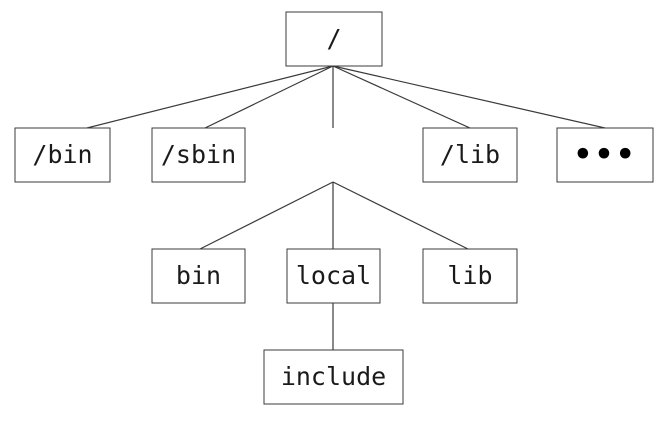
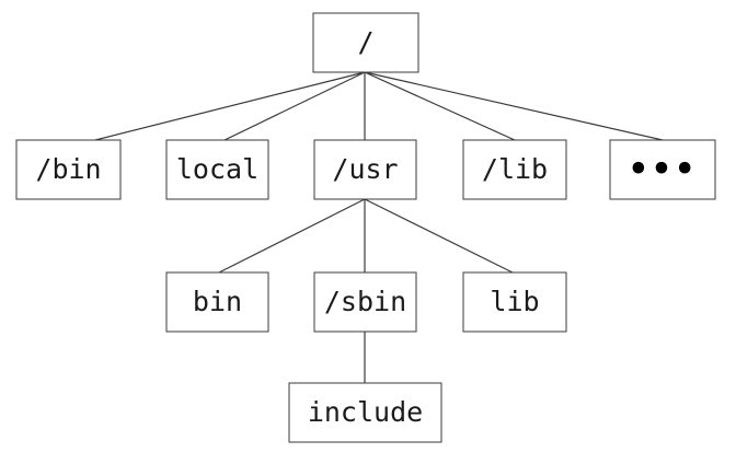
  /
  /bin
- /sbin
+ local
+ /usr
  /lib
  •••
  bin
- local
+ /sbin
  lib
  include
